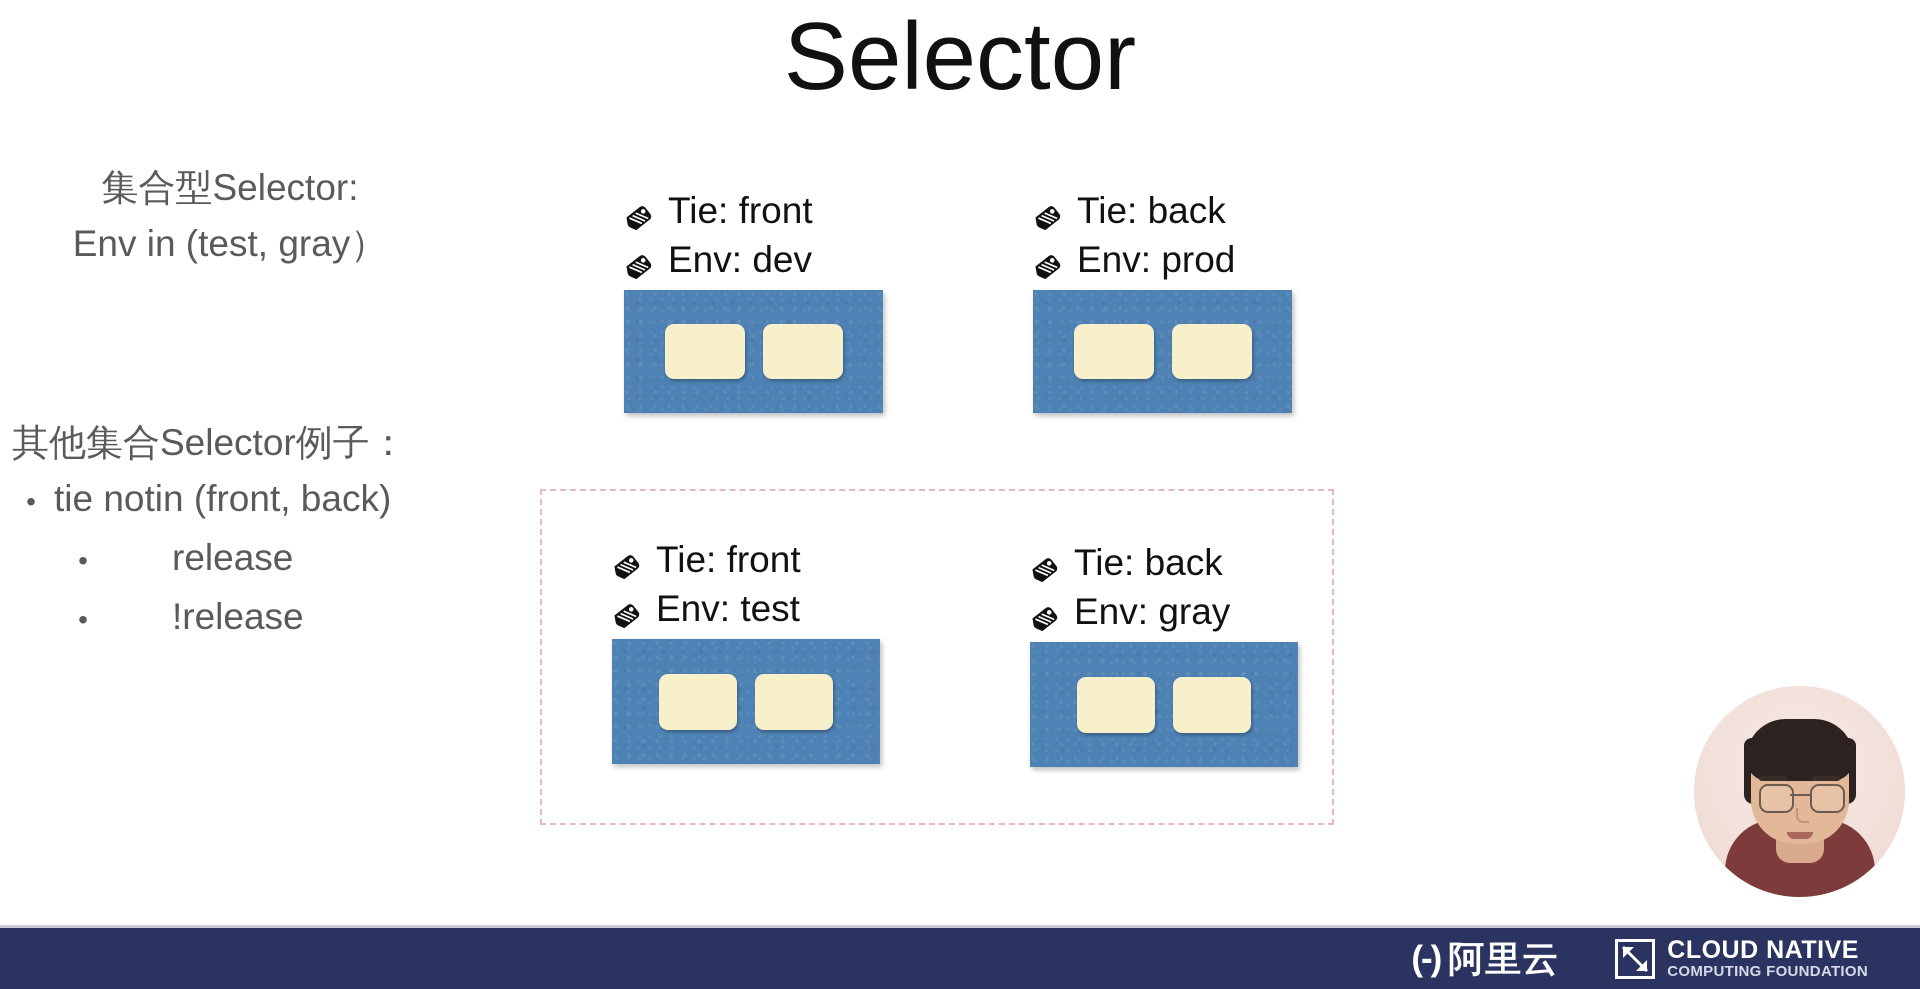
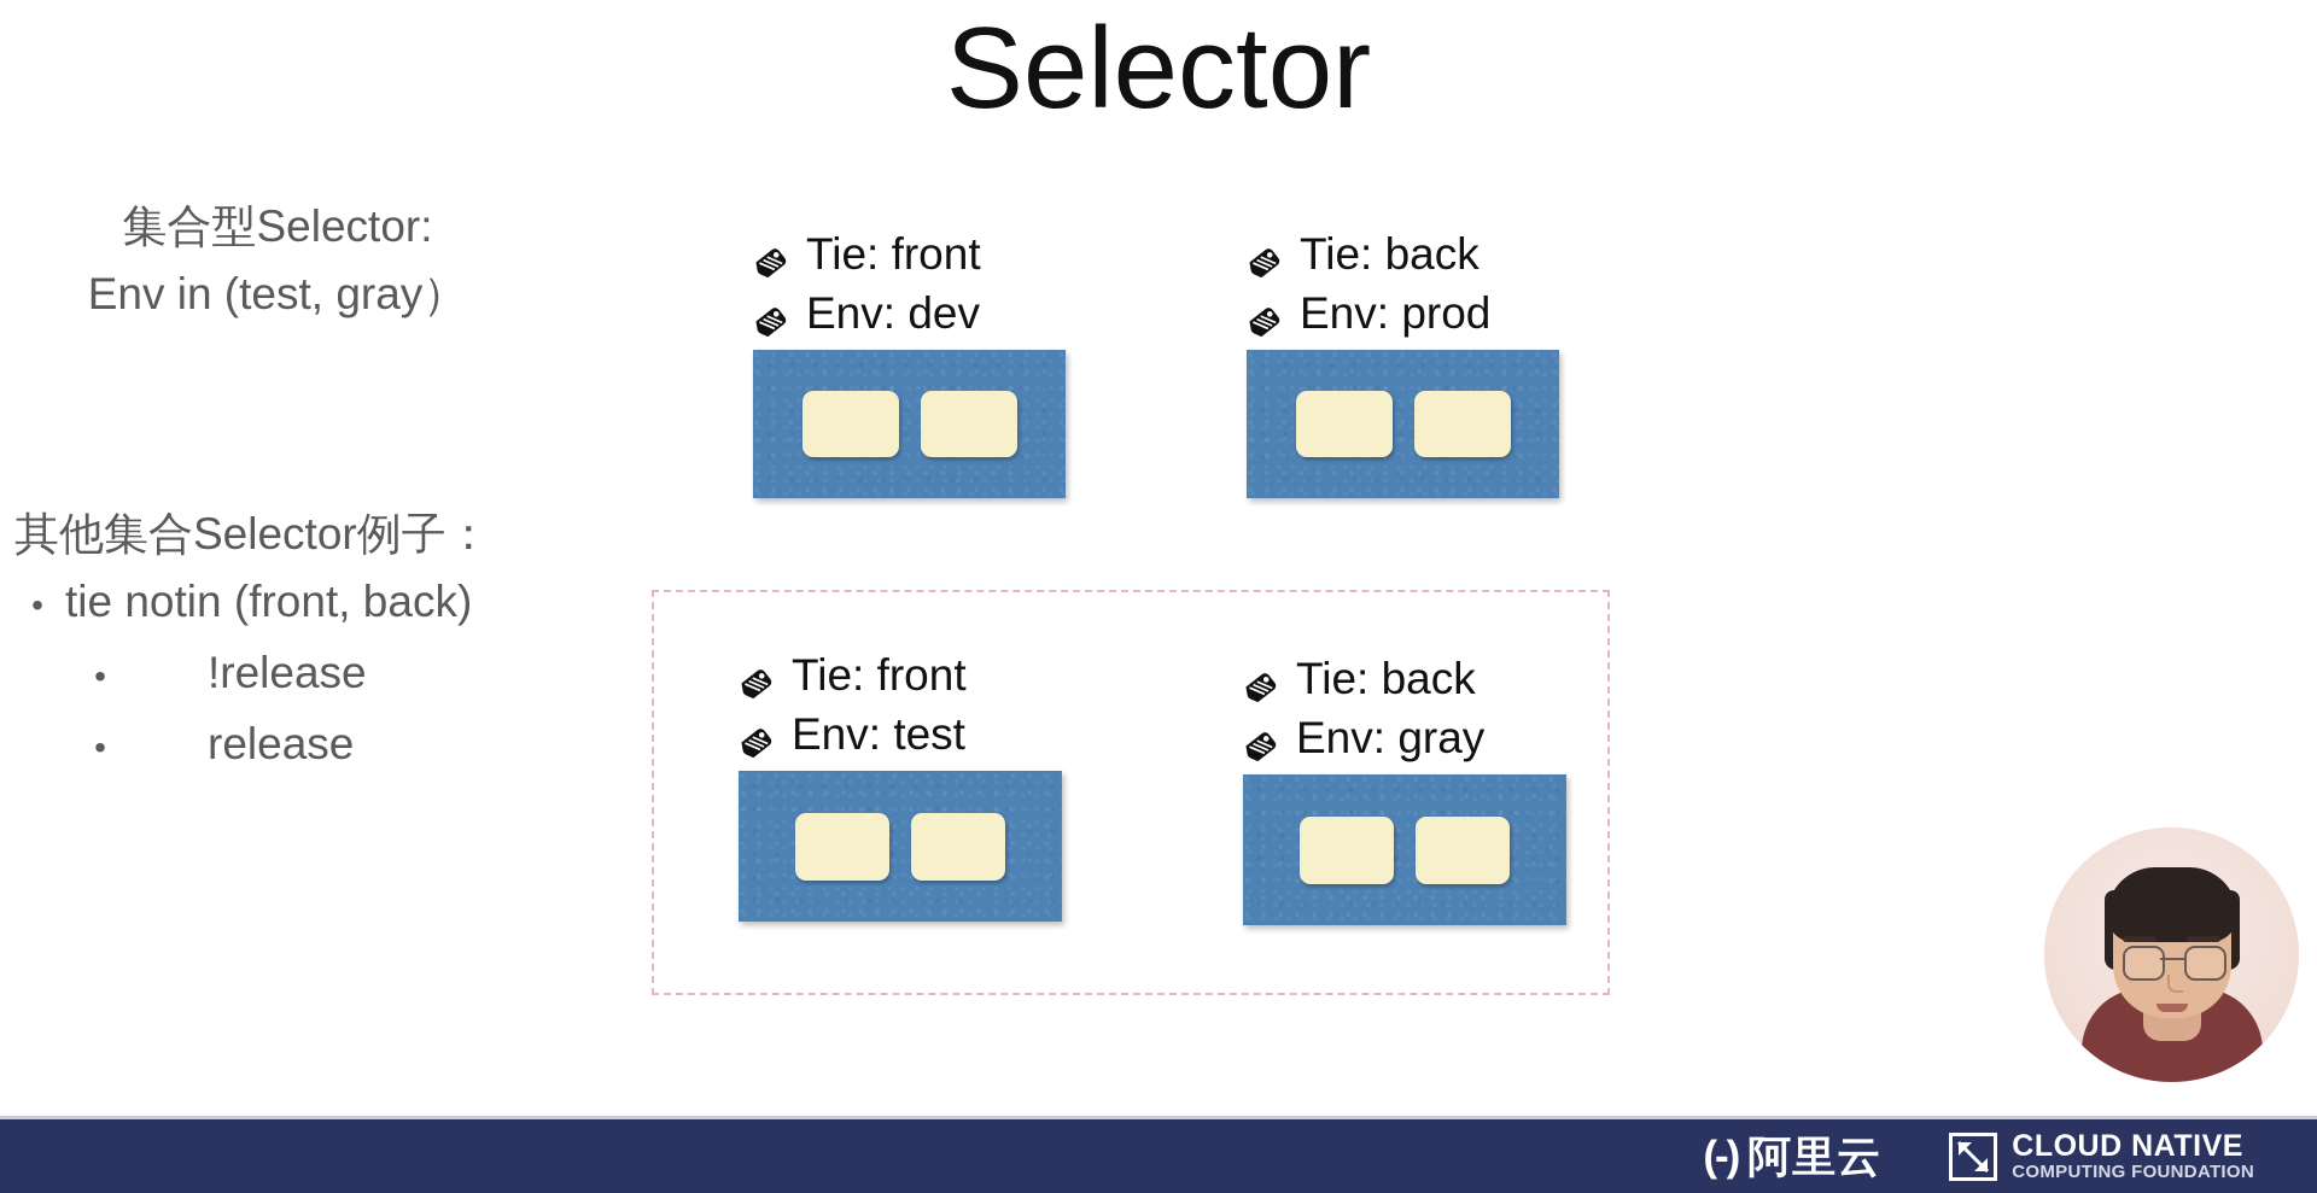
  Selector
  集合型Selector:
  Env in (test, gray）
  其他集合Selector例子：
  •
  tie notin (front, back)
  •
- release
+ !release
  •
- !release
+ release
  Tie: front
  Env: dev
  Tie: back
  Env: prod
  Tie: front
  Env: test
  Tie: back
  Env: gray
  (-)
  阿里云
  CLOUD NATIVE
  COMPUTING FOUNDATION
